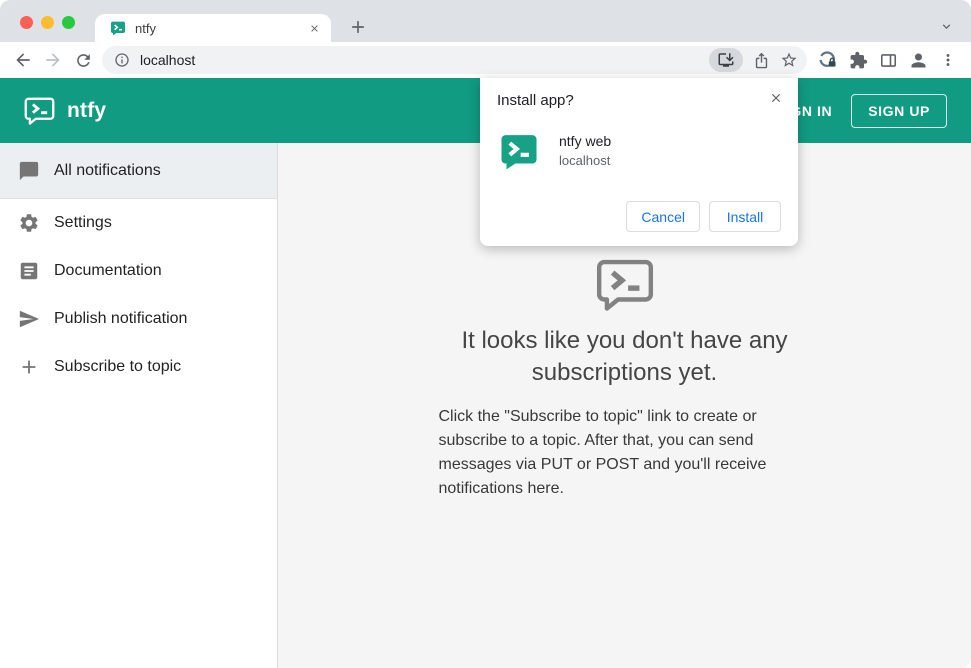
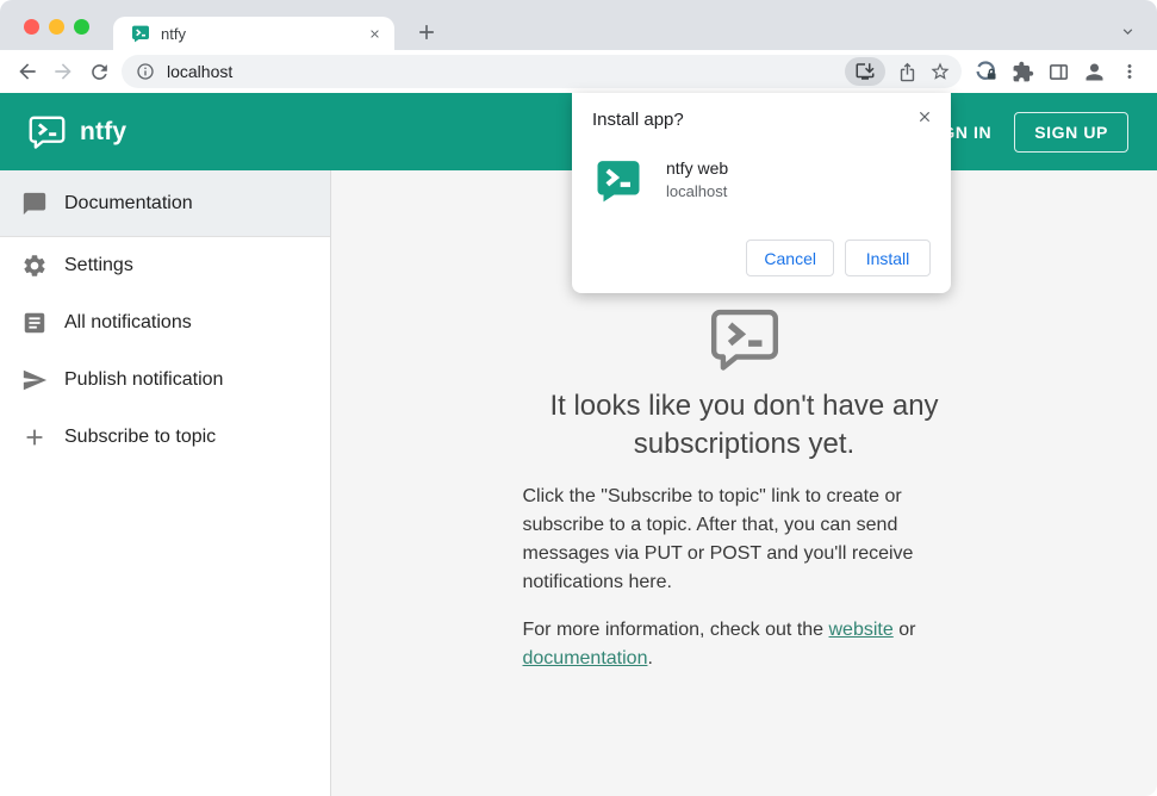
  ntfy
  localhost
  ntfy
  SIGN UP
- All notifications
+ Documentation
  Settings
- Documentation
+ All notifications
  Publish notification
  Subscribe to topic
  It looks like you don't have any
  subscriptions yet.
  Click the "Subscribe to topic" link to create or
  subscribe to a topic. After that, you can send
  messages via PUT or POST and you'll receive
  notifications here.
+ For more information, check out the website or
+ documentation.
  Install app?
  ntfy web
  localhost
  Cancel
  Install
